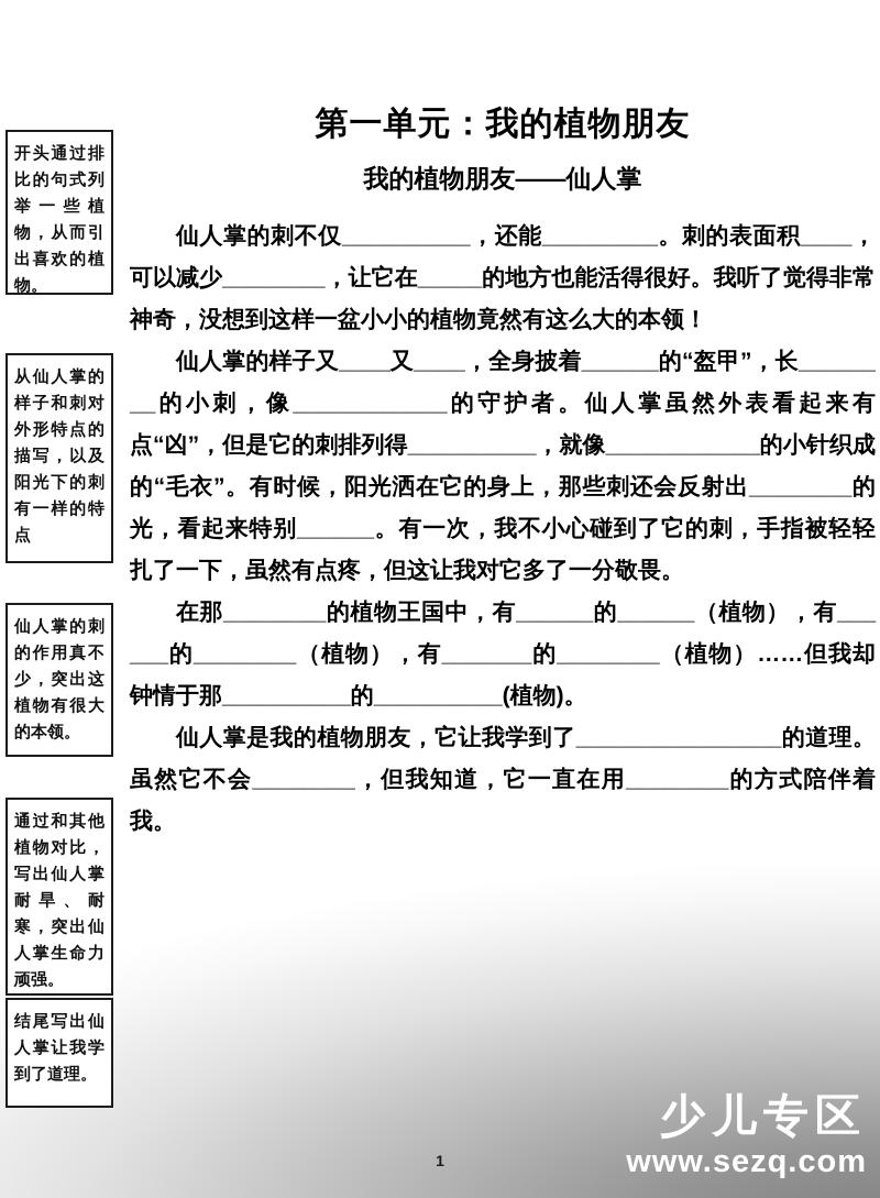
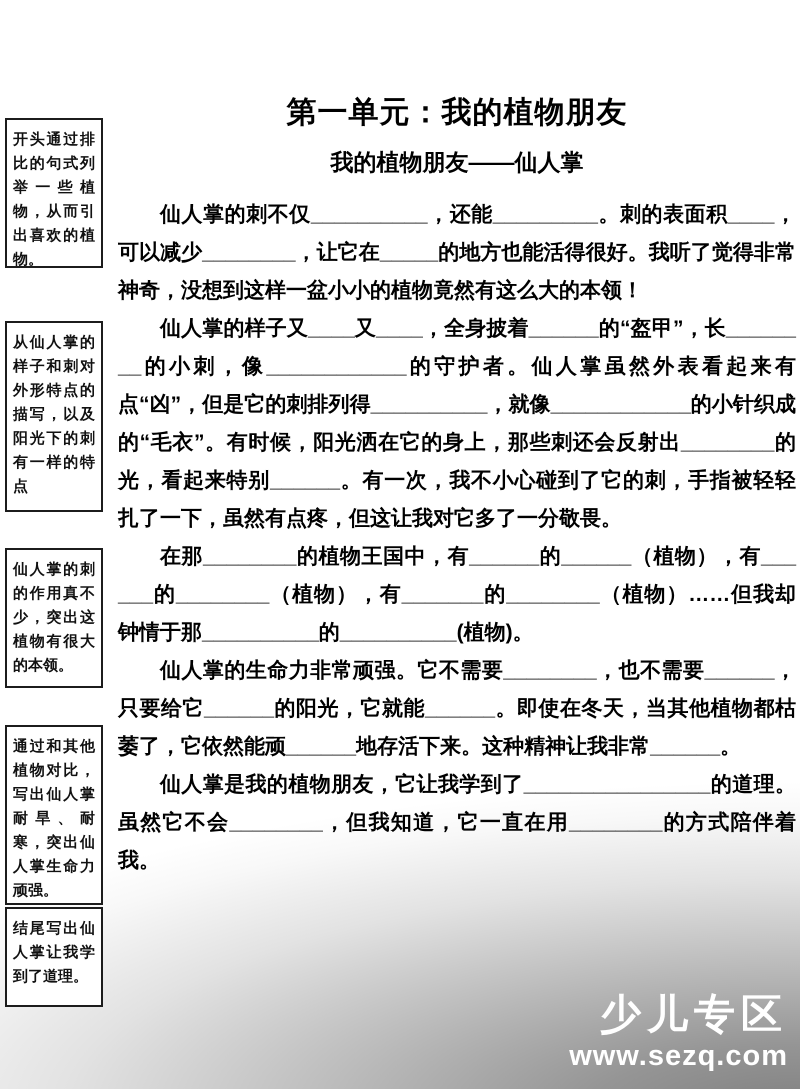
  开头通过排比的句式列举一些植物，从而引出喜欢的植物。
  从仙人掌的样子和刺对外形特点的描写，以及阳光下的刺有一样的特点
  仙人掌的刺的作用真不少，突出这植物有很大的本领。
  通过和其他植物对比，写出仙人掌耐旱、耐寒，突出仙人掌生命力顽强。
  结尾写出仙人掌让我学到了道理。
  第一单元：我的植物朋友
  我的植物朋友——仙人掌
  仙人掌的刺不仅__________，还能_________。刺的表面积____，可以减少________，让它在_____的地方也能活得很好。我听了觉得非常神奇，没想到这样一盆小小的植物竟然有这么大的本领！
  仙人掌的样子又____又____，全身披着______的“盔甲”，长________的小刺，像____________的守护者。仙人掌虽然外表看起来有点“凶”，但是它的刺排列得__________，就像____________的小针织成的“毛衣”。有时候，阳光洒在它的身上，那些刺还会反射出________的光，看起来特别______。有一次，我不小心碰到了它的刺，手指被轻轻扎了一下，虽然有点疼，但这让我对它多了一分敬畏。
  在那________的植物王国中，有______的______（植物），有______的________（植物），有_______的________（植物）……但我却钟情于那__________的__________(植物)。
+ 仙人掌的生命力非常顽强。它不需要________，也不需要______，只要给它______的阳光，它就能______。即使在冬天，当其他植物都枯萎了，它依然能顽______地存活下来。这种精神让我非常______。
  仙人掌是我的植物朋友，它让我学到了________________的道理。虽然它不会________，但我知道，它一直在用________的方式陪伴着我。
- 1
  少儿专区
  www.sezq.com
